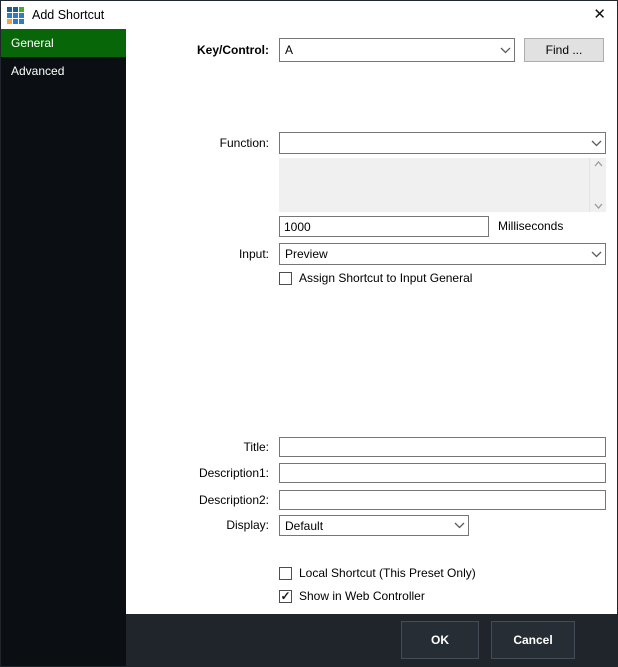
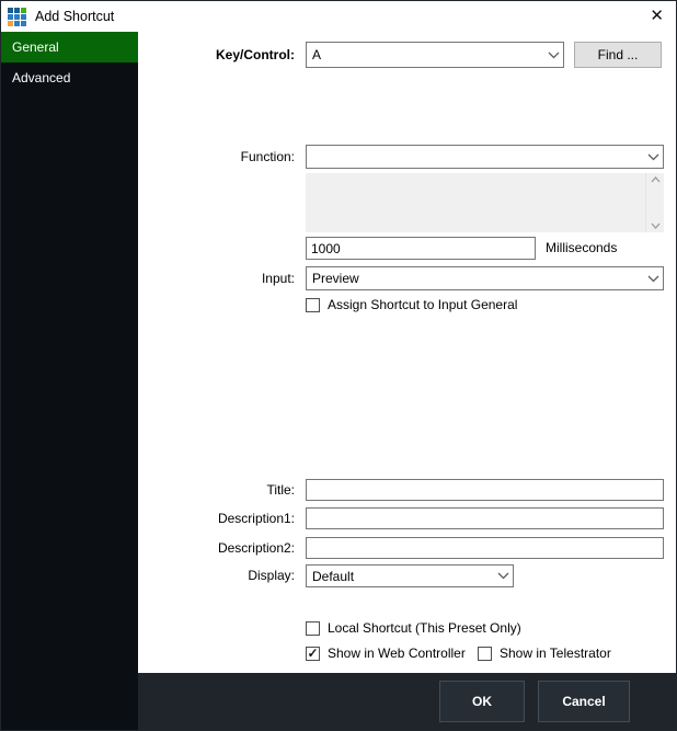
  Add Shortcut
  ✕
  General
  Advanced
  Key/Control:
  A
  Find ...
  Function:
  1000
  Milliseconds
  Input:
  Preview
  Assign Shortcut to Input General
  Title:
  Description1:
  Description2:
  Display:
  Default
  Local Shortcut (This Preset Only)
  Show in Web Controller
+ Show in Telestrator
  OK
  Cancel
